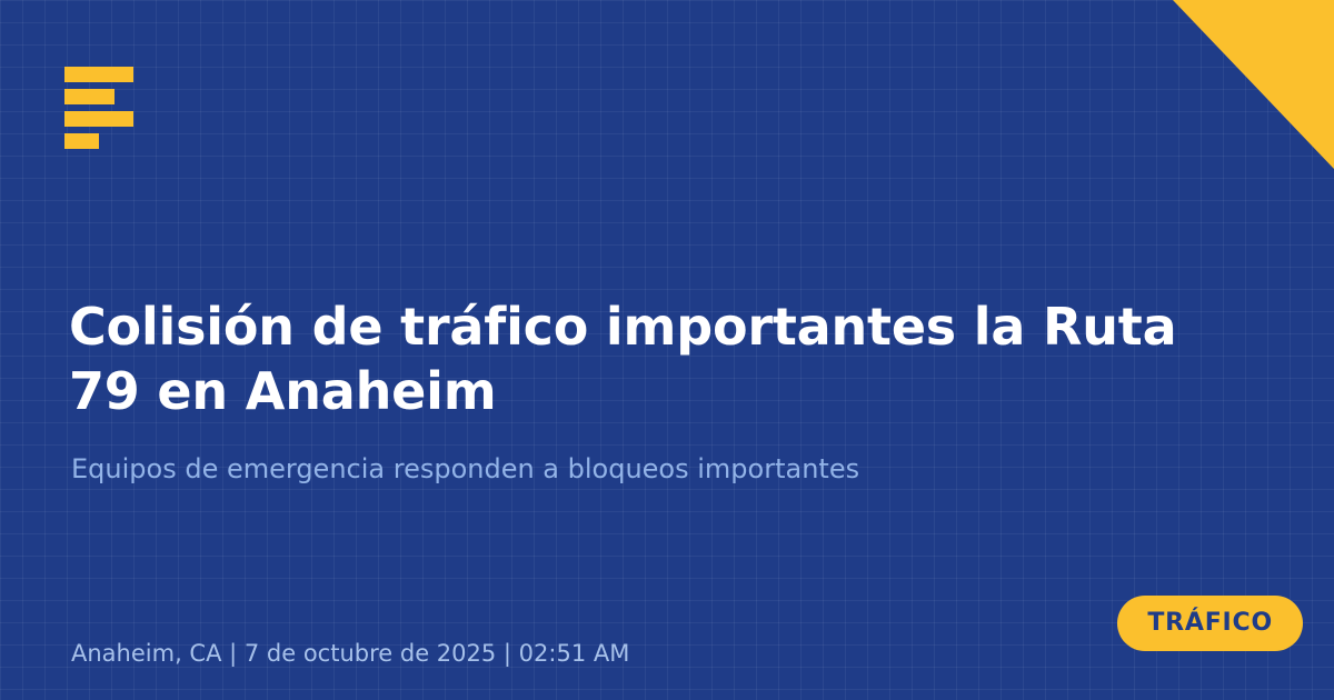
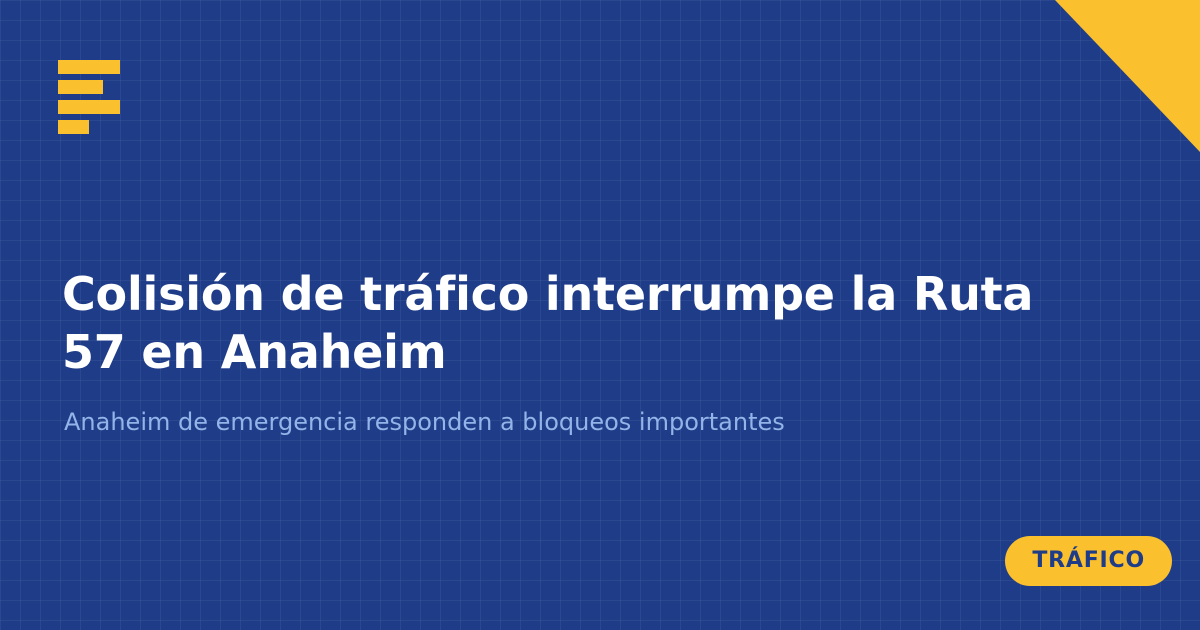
- Colisión de tráfico importantes la Ruta
+ Colisión de tráfico interrumpe la Ruta
- 79 en Anaheim
+ 57 en Anaheim
- Equipos de emergencia responden a bloqueos importantes
+ Anaheim de emergencia responden a bloqueos importantes
- Anaheim, CA | 7 de octubre de 2025 | 02:51 AM
  TRÁFICO
